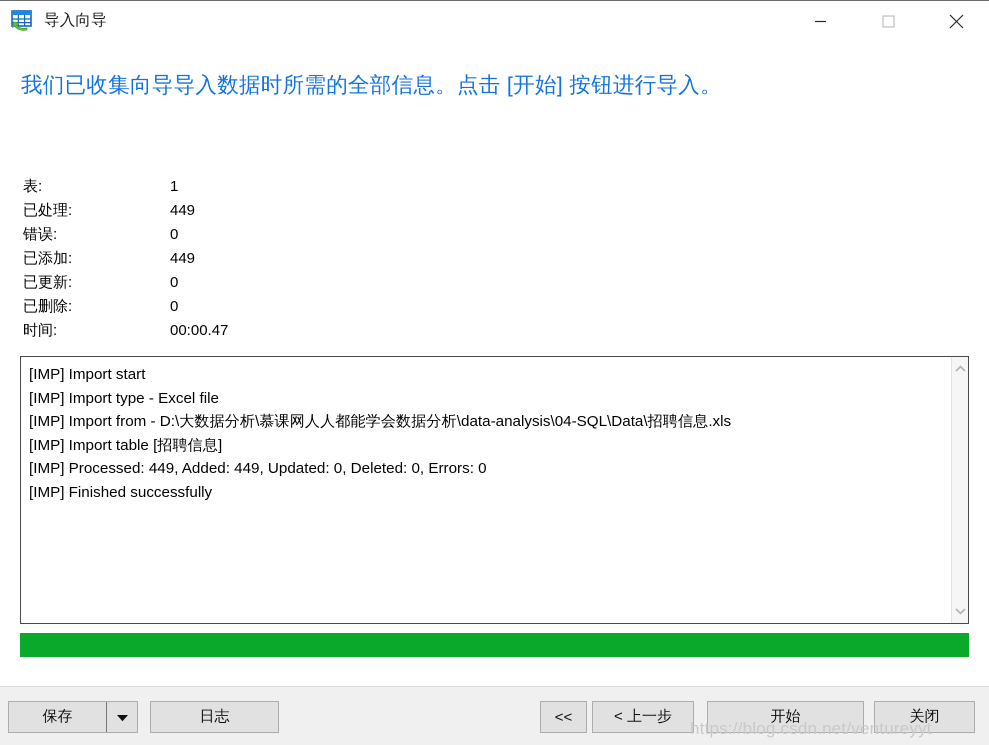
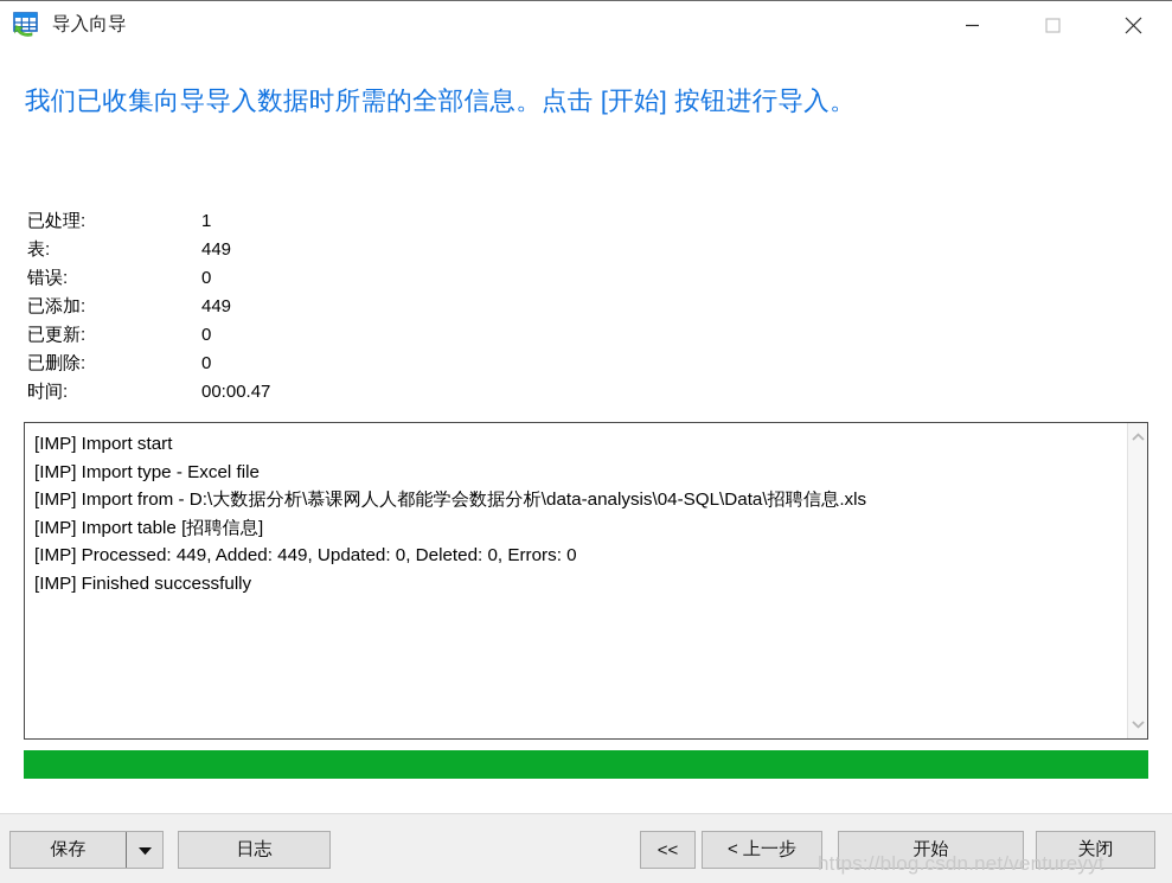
  导入向导
  我们已收集向导导入数据时所需的全部信息。点击 [开始] 按钮进行导入。
- 表:
+ 已处理:
  1
- 已处理:
+ 表:
  449
  错误:
  0
  已添加:
  449
  已更新:
  0
  已删除:
  0
  时间:
  00:00.47
  [IMP] Import start
  [IMP] Import type - Excel file
  [IMP] Import from - D:\大数据分析\慕课网人人都能学会数据分析\data-analysis\04-SQL\Data\招聘信息.xls
  [IMP] Import table [招聘信息]
  [IMP] Processed: 449, Added: 449, Updated: 0, Deleted: 0, Errors: 0
  [IMP] Finished successfully
  保存
  日志
  <<
  < 上一步
  开始
  关闭
  https://blog.csdn.net/ventureyyt
